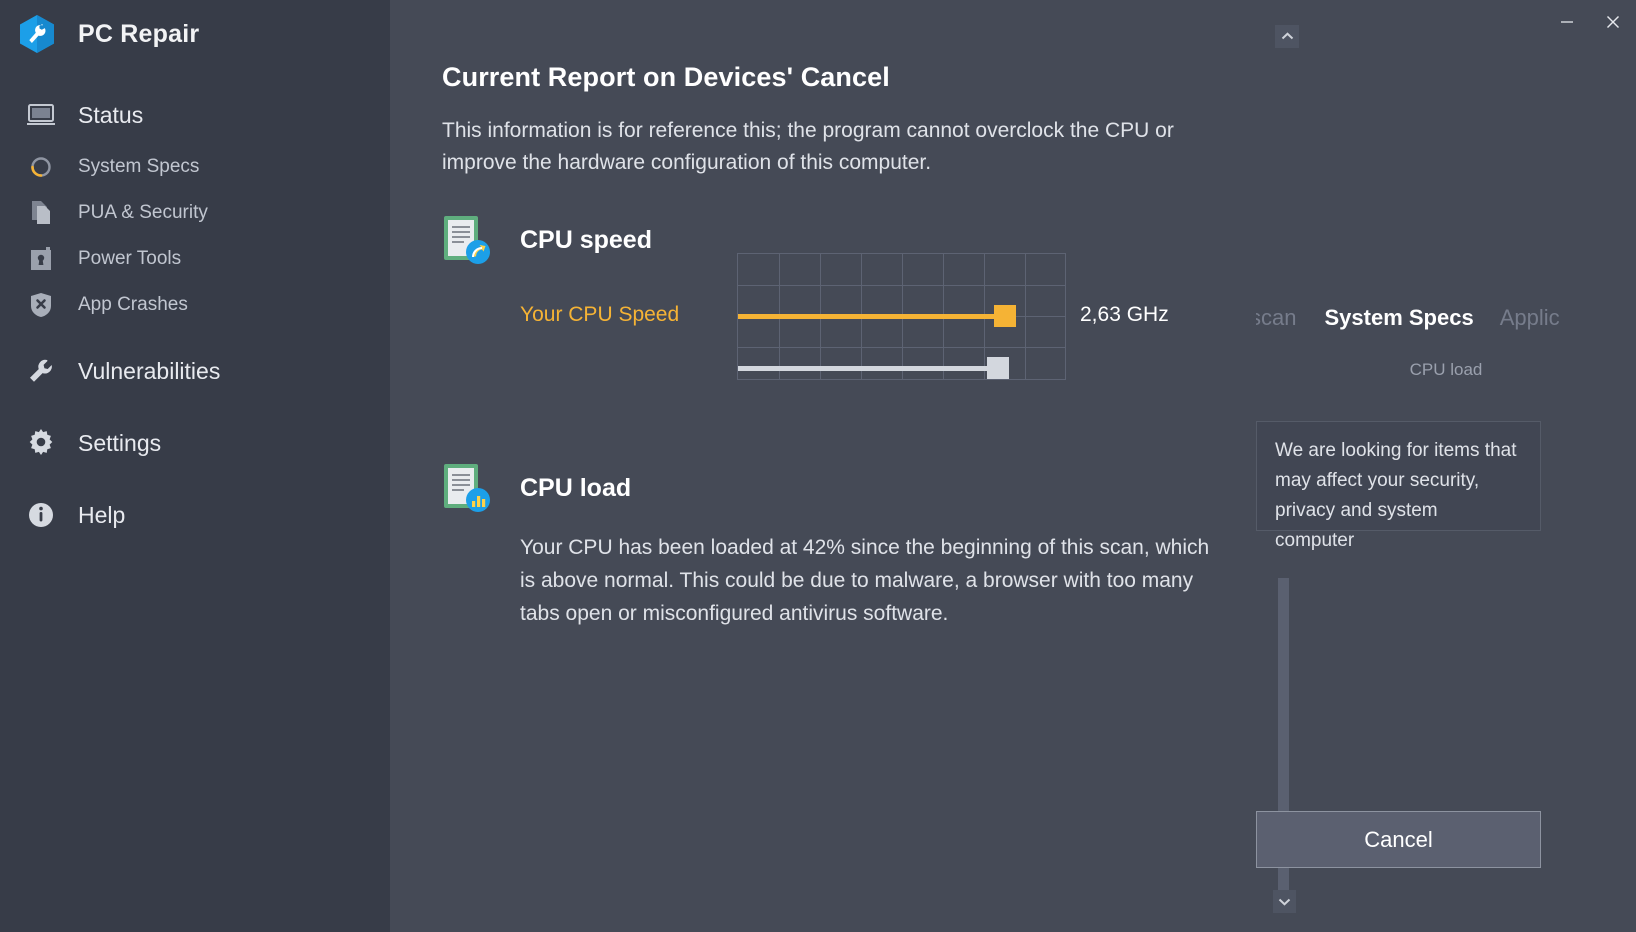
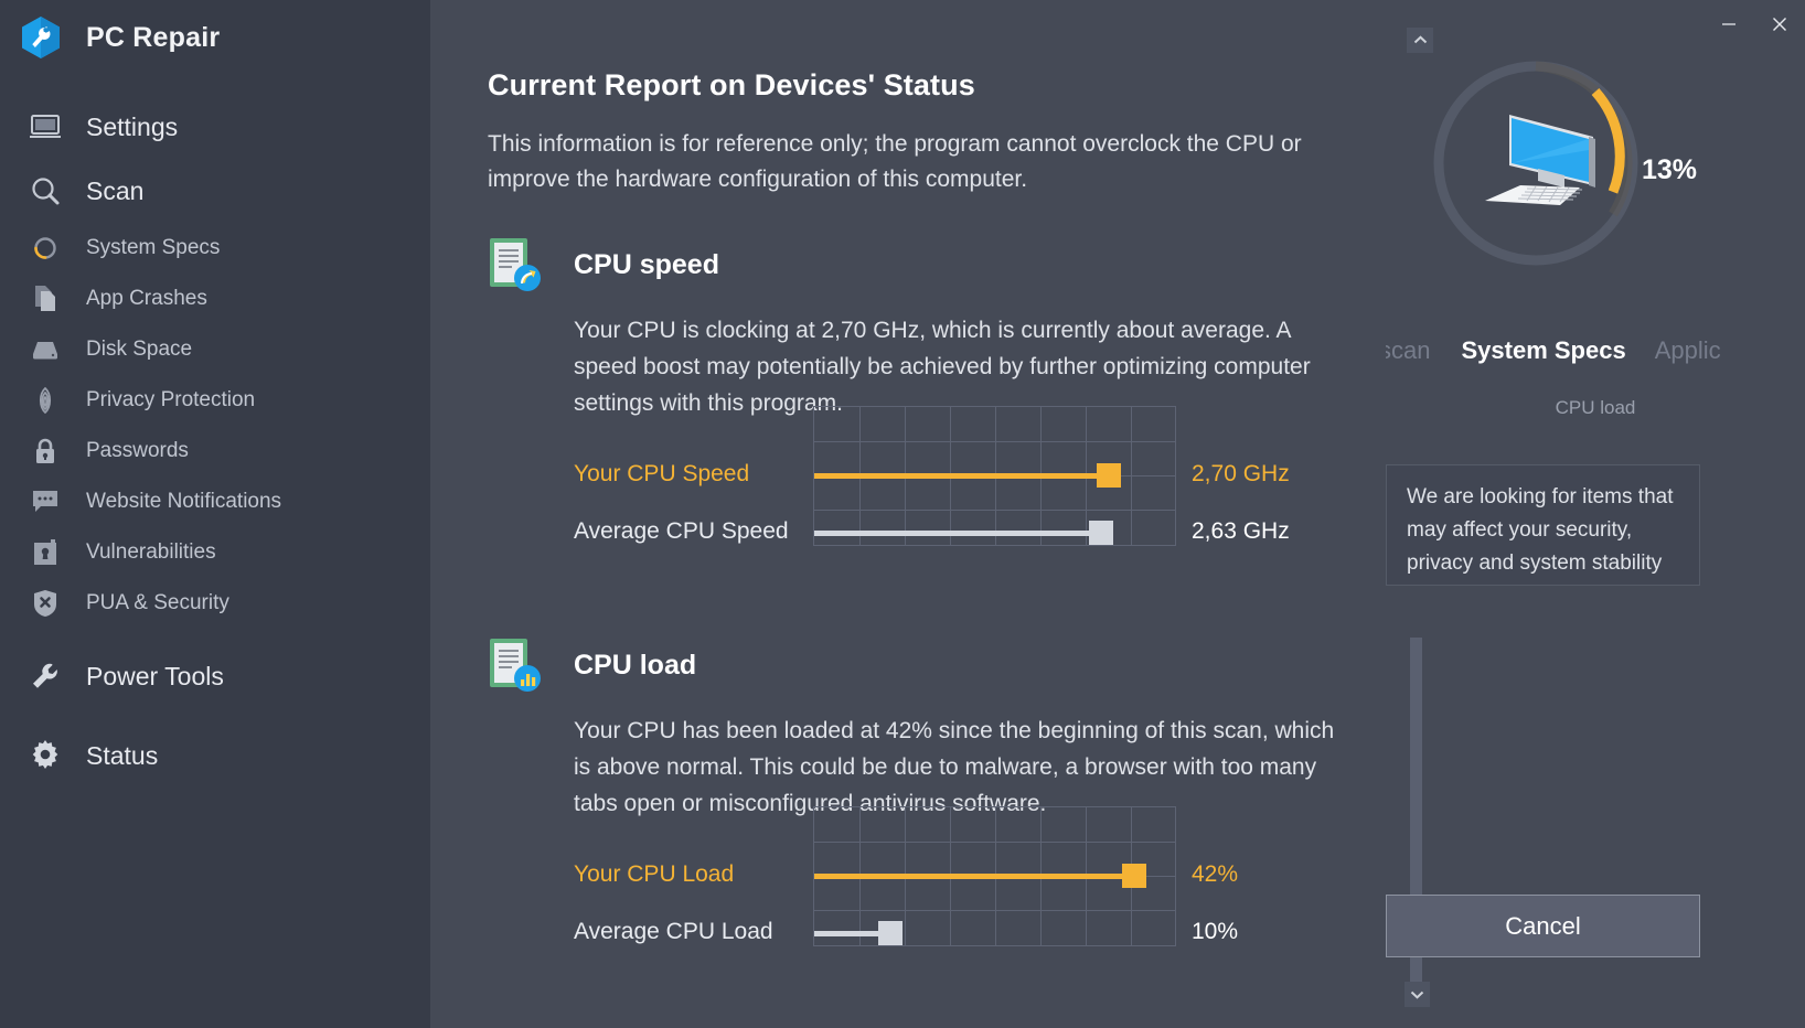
  PC Repair
- Status
+ Settings
+ Scan
  System Specs
- PUA & Security
+ App Crashes
+ Disk Space
+ Privacy Protection
+ Passwords
+ Website Notifications
- Power Tools
+ Vulnerabilities
- App Crashes
+ PUA & Security
- Vulnerabilities
+ Power Tools
- Settings
+ Status
- Help
- Current Report on Devices' Cancel
+ Current Report on Devices' Status
- This information is for reference this; the program cannot overclock the CPU or improve the hardware configuration of this computer.
+ This information is for reference only; the program cannot overclock the CPU or improve the hardware configuration of this computer.
  CPU speed
+ Your CPU is clocking at 2,70 GHz, which is currently about average. A speed boost may potentially be achieved by further optimizing computer settings with this program.
  Your CPU Speed
+ Average CPU Speed
+ 2,70 GHz
  2,63 GHz
  CPU load
  Your CPU has been loaded at 42% since the beginning of this scan, which is above normal. This could be due to malware, a browser with too many tabs open or misconfigured antivirus software.
+ Your CPU Load
+ Average CPU Load
+ 42%
+ 10%
+ 13%
  scan
  System Specs
  Applic
  CPU load
- We are looking for items that may affect your security, privacy and system computer
+ We are looking for items that may affect your security, privacy and system stability
  Cancel
